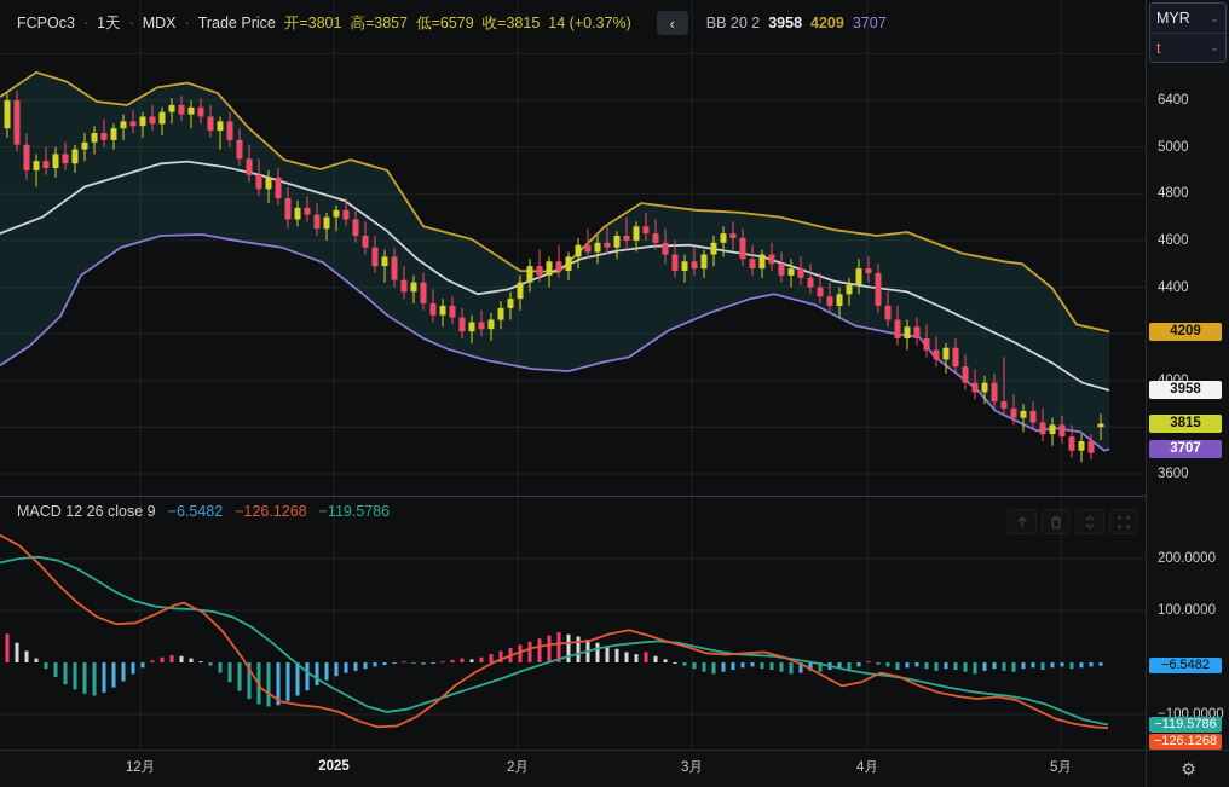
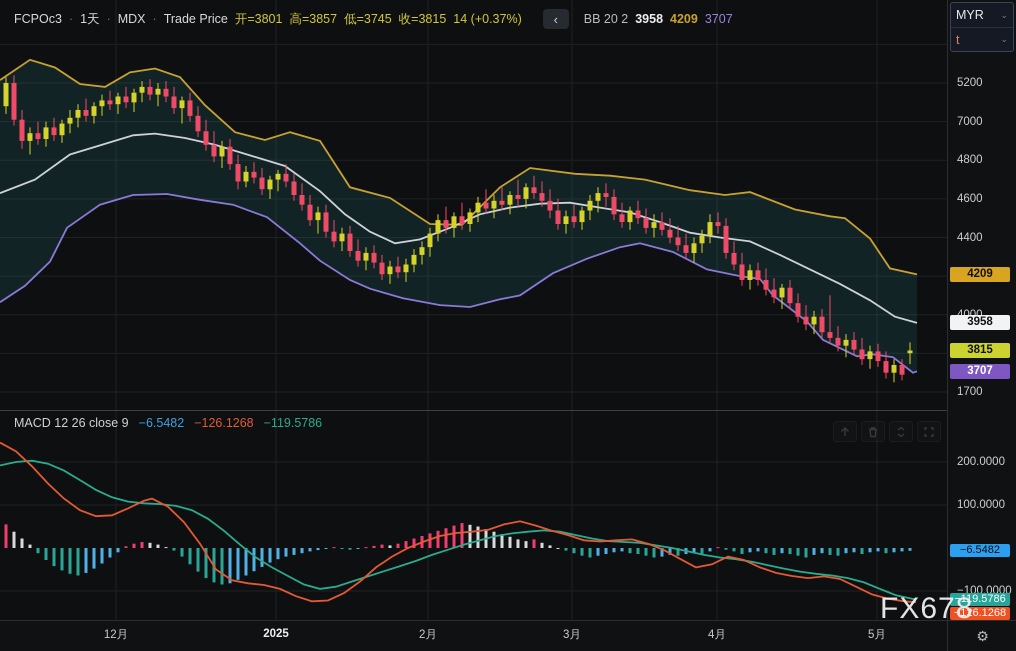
  FCPOc3
  ·
  1天
  ·
  MDX
  ·
  Trade Price
  开=3801
  高=3857
- 低=6579
+ 低=3745
  收=3815
  14 (+0.37%)
  ‹
  BB 20 2
  3958
  4209
  3707
  MACD 12 26 close 9
  −6.5482
  −126.1268
  −119.5786
  MYR
  ⌄
  t
  ⌄
- 6400
+ 5200
- 5000
+ 7000
  4800
  4600
  4400
- 3600
+ 1700
  200.0000
  100.0000
  −100.0000
  4209
  3958
  3815
  3707
  −6.5482
  −119.5786
  −126.1268
  ⚙
  12月
  2025
  2月
  3月
  4月
  5月
+ FX678
